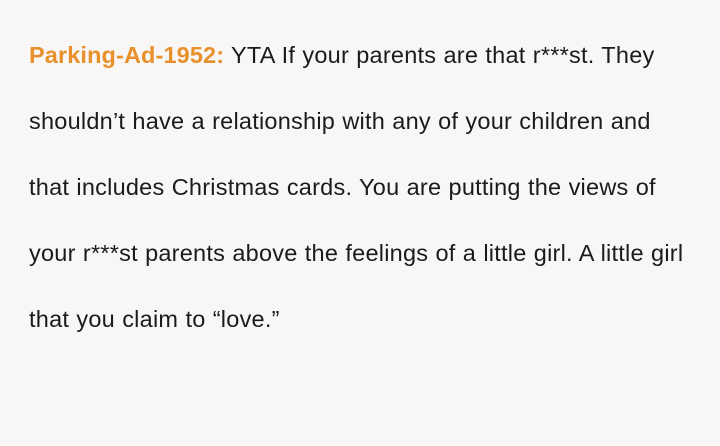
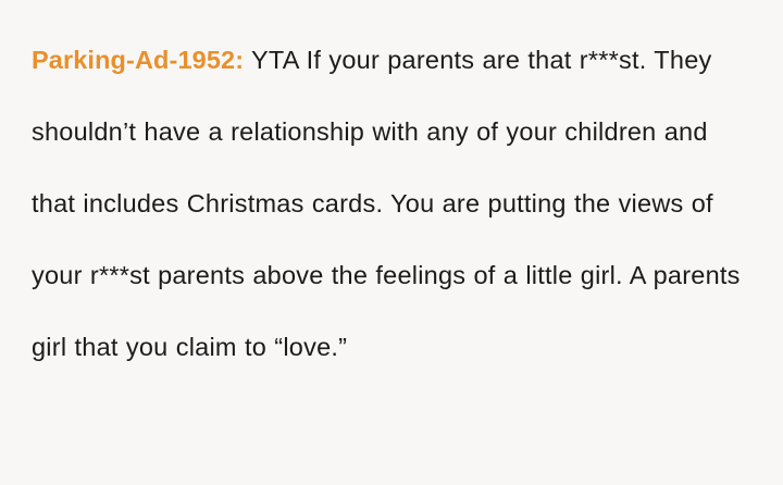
- Parking-Ad-1952: YTA If your parents are that r***st. They shouldn’t have a relationship with any of your children and that includes Christmas cards. You are putting the views of your r***st parents above the feelings of a little girl. A little girl that you claim to “love.”
+ Parking-Ad-1952: YTA If your parents are that r***st. They shouldn’t have a relationship with any of your children and that includes Christmas cards. You are putting the views of your r***st parents above the feelings of a little girl. A parents girl that you claim to “love.”
